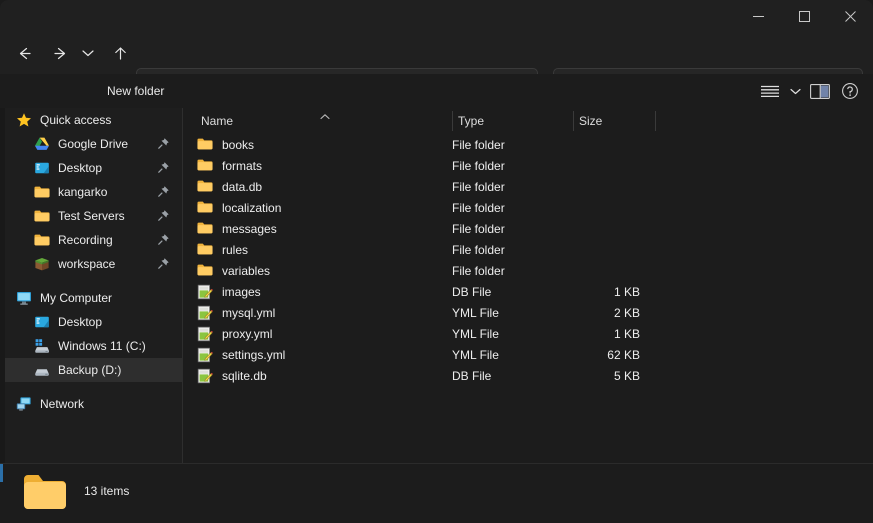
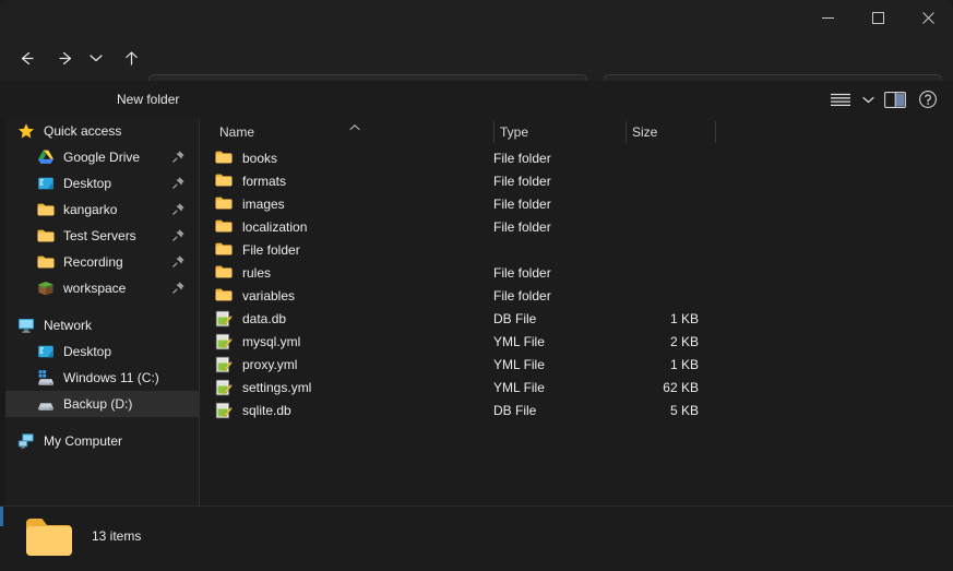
  New folder
  Quick access
  Google Drive
  Desktop
  kangarko
  Test Servers
  Recording
  workspace
- My Computer
+ Network
  Desktop
  Windows 11 (C:)
  Backup (D:)
- Network
+ My Computer
  Name
  Type
  Size
  books
  File folder
  formats
  File folder
- data.db
+ images
  File folder
  localization
  File folder
- messages
  File folder
  rules
  File folder
  variables
  File folder
- images
+ data.db
  DB File
  1 KB
  mysql.yml
  YML File
  2 KB
  proxy.yml
  YML File
  1 KB
  settings.yml
  YML File
  62 KB
  sqlite.db
  DB File
  5 KB
  13 items
